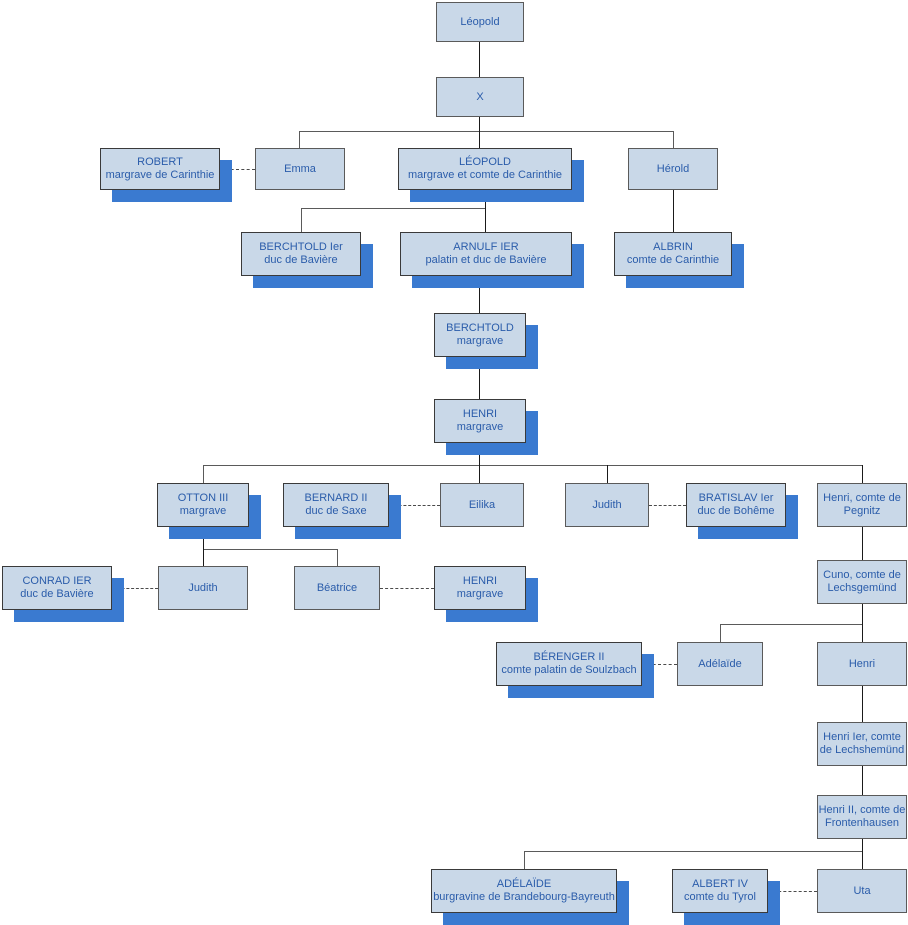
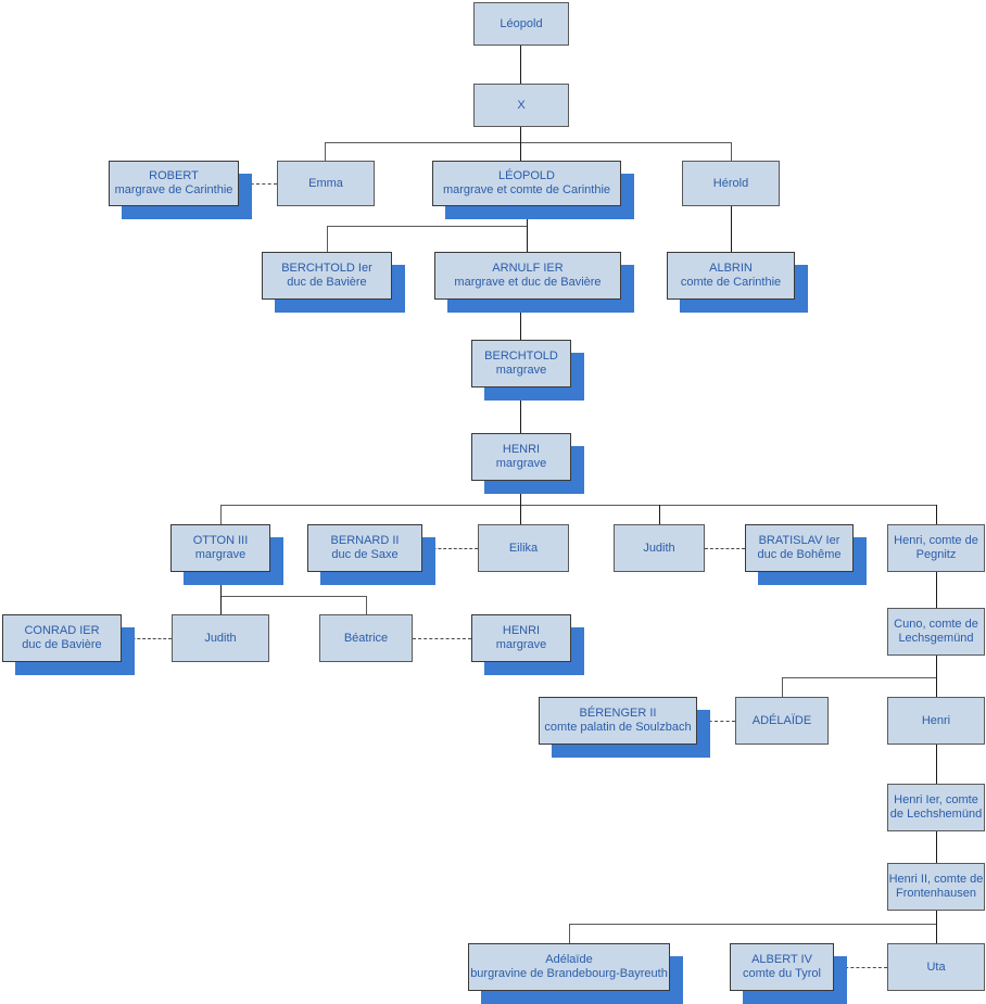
  Léopold
  X
  ROBERT
  margrave de Carinthie
  Emma
  LÉOPOLD
  margrave et comte de Carinthie
  Hérold
  BERCHTOLD Ier
  duc de Bavière
  ARNULF IER
- palatin et duc de Bavière
+ margrave et duc de Bavière
  ALBRIN
  comte de Carinthie
  BERCHTOLD
  margrave
  HENRI
  margrave
  OTTON III
  margrave
  BERNARD II
  duc de Saxe
  Eilika
  Judith
  BRATISLAV Ier
  duc de Bohême
  Henri, comte de
  Pegnitz
  CONRAD IER
  duc de Bavière
  Judith
  Béatrice
  HENRI
  margrave
  Cuno, comte de
  Lechsgemünd
  BÉRENGER II
  comte palatin de Soulzbach
- Adélaïde
+ ADÉLAÏDE
  Henri
  Henri Ier, comte
  de Lechshemünd
  Henri II, comte de
  Frontenhausen
- ADÉLAÏDE
+ Adélaïde
  burgravine de Brandebourg-Bayreuth
  ALBERT IV
  comte du Tyrol
  Uta
